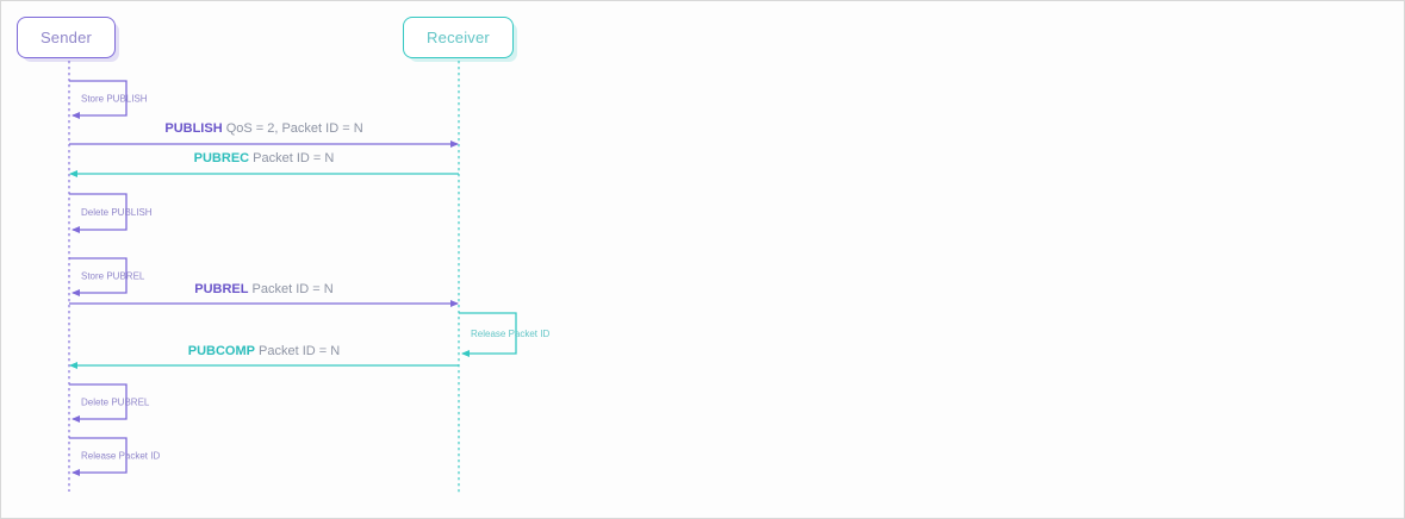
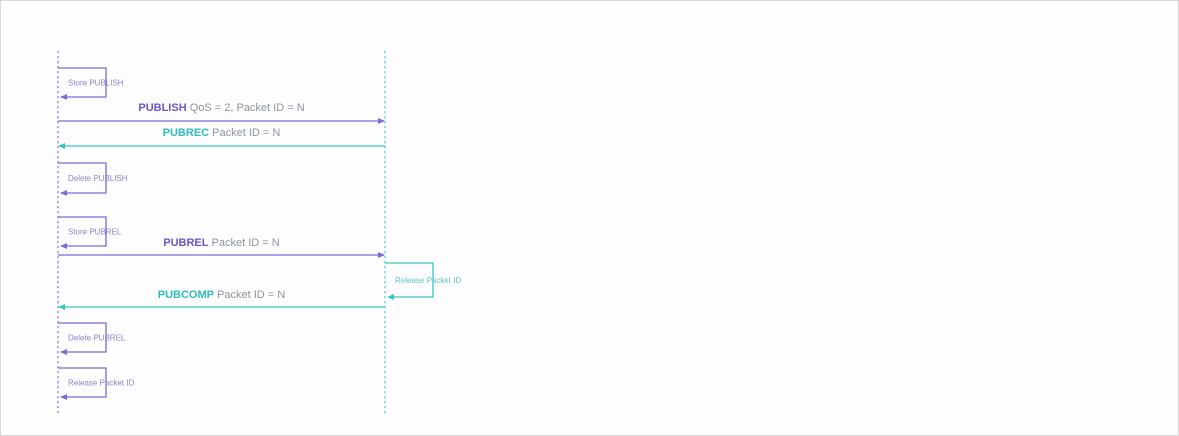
  Store PUBLISH
  PUBLISH QoS = 2, Packet ID = N
  PUBREC Packet ID = N
  Delete PUBLISH
  Store PUBREL
  PUBREL Packet ID = N
  Release Packet ID
  PUBCOMP Packet ID = N
  Delete PUBREL
  Release Packet ID
- Sender
- Receiver
